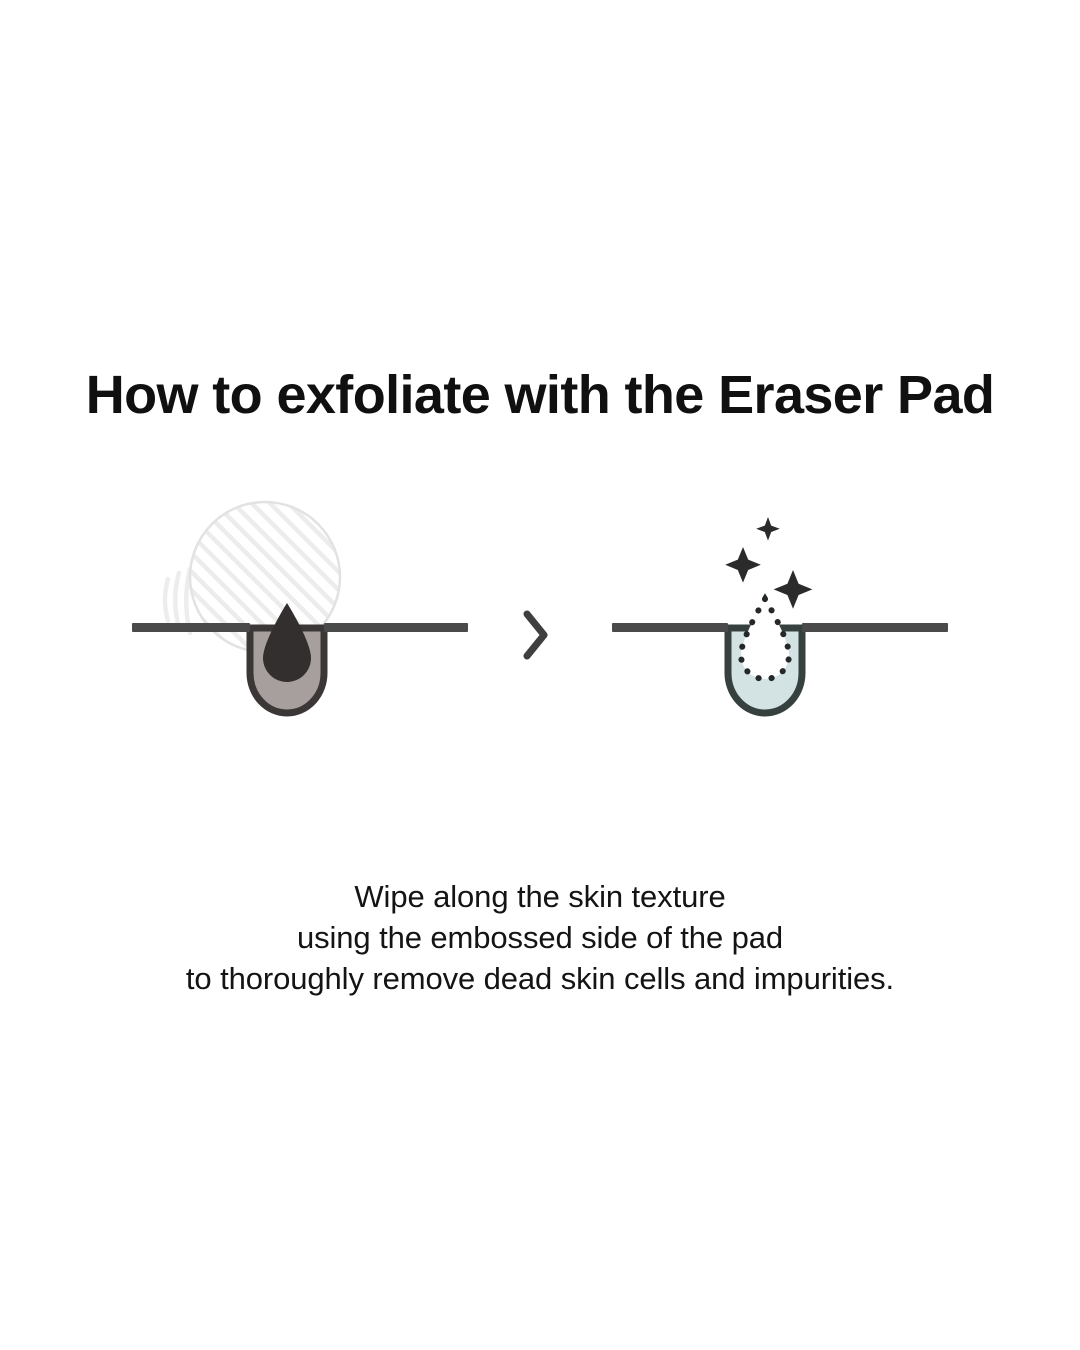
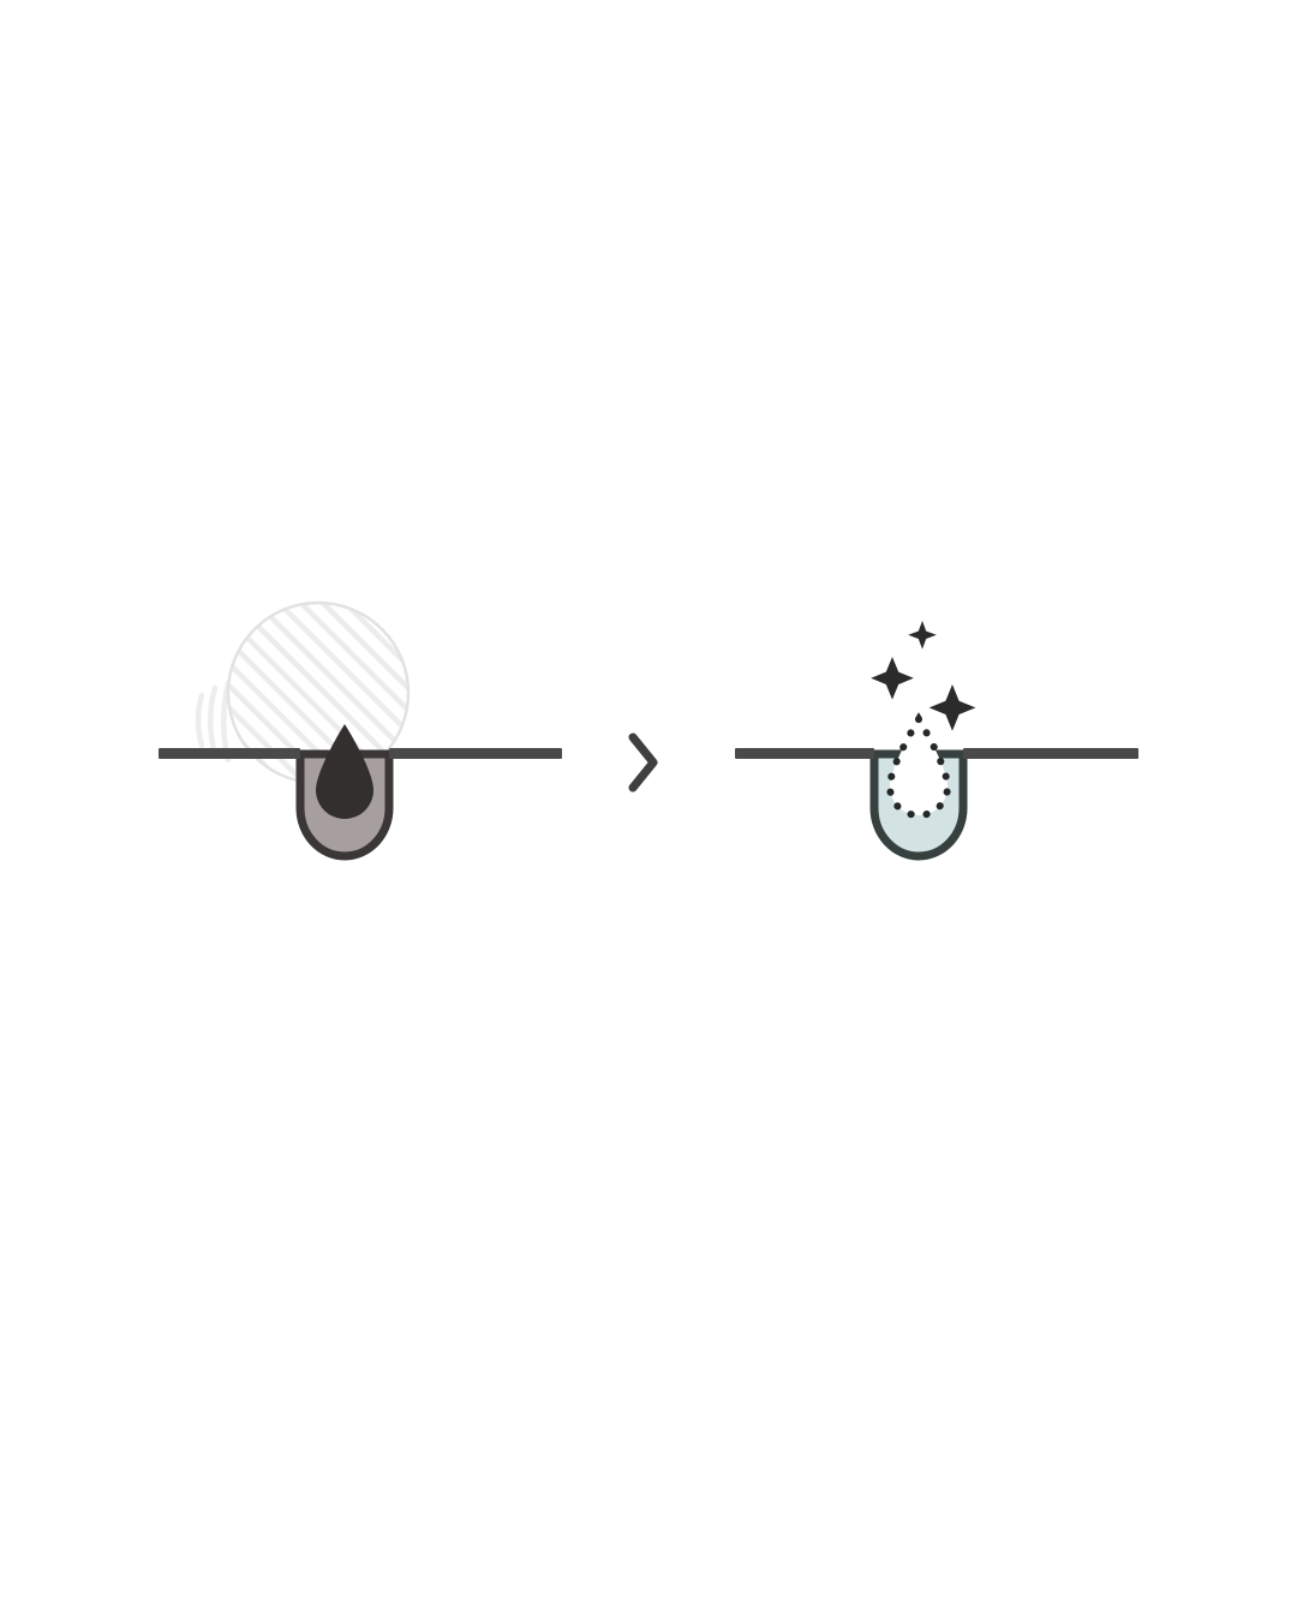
- How to exfoliate with the Eraser Pad
- Wipe along the skin texture
- using the embossed side of the pad
- to thoroughly remove dead skin cells and impurities.
